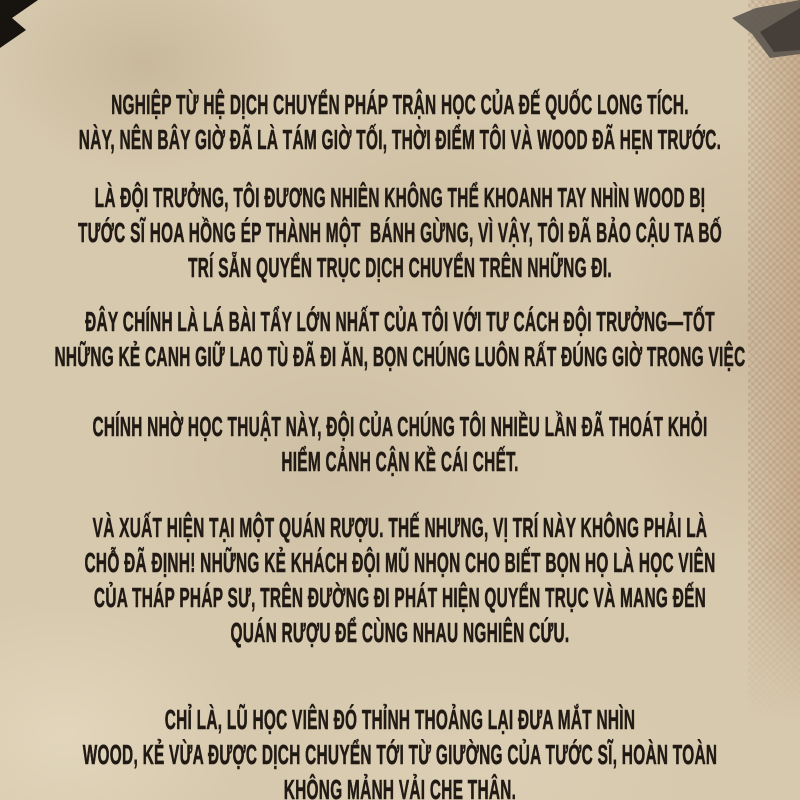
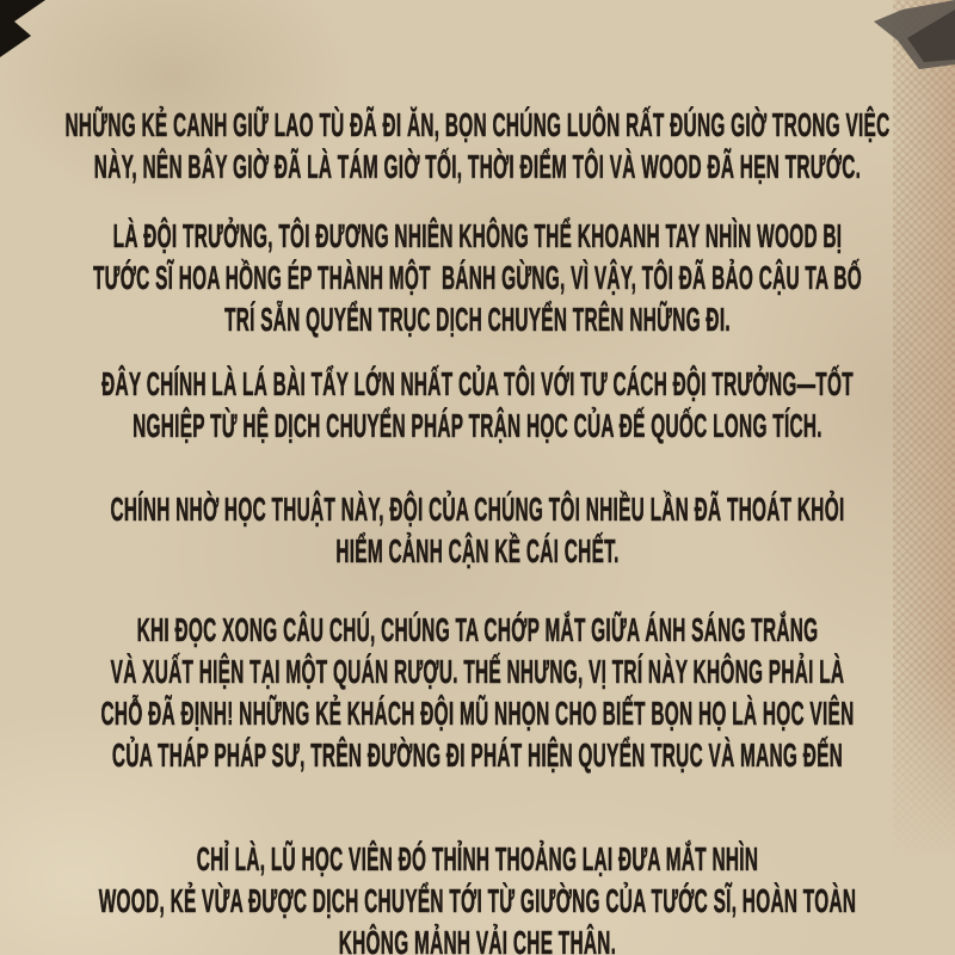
- NGHIỆP TỪ HỆ DỊCH CHUYỂN PHÁP TRẬN HỌC CỦA ĐẾ QUỐC LONG TÍCH.
+ NHỮNG KẺ CANH GIỮ LAO TÙ ĐÃ ĐI ĂN, BỌN CHÚNG LUÔN RẤT ĐÚNG GIỜ TRONG VIỆC
  NÀY, NÊN BÂY GIỜ ĐÃ LÀ TÁM GIỜ TỐI, THỜI ĐIỂM TÔI VÀ WOOD ĐÃ HẸN TRƯỚC.
  LÀ ĐỘI TRƯỞNG, TÔI ĐƯƠNG NHIÊN KHÔNG THỂ KHOANH TAY NHÌN WOOD BỊ
  TƯỚC SĨ HOA HỒNG ÉP THÀNH MỘT BÁNH GỪNG, VÌ VẬY, TÔI ĐÃ BẢO CẬU TA BỐ
  TRÍ SẴN QUYỂN TRỤC DỊCH CHUYỂN TRÊN NHỮNG ĐI.
  ĐÂY CHÍNH LÀ LÁ BÀI TẨY LỚN NHẤT CỦA TÔI VỚI TƯ CÁCH ĐỘI TRƯỞNG—TỐT
- NHỮNG KẺ CANH GIỮ LAO TÙ ĐÃ ĐI ĂN, BỌN CHÚNG LUÔN RẤT ĐÚNG GIỜ TRONG VIỆC
+ NGHIỆP TỪ HỆ DỊCH CHUYỂN PHÁP TRẬN HỌC CỦA ĐẾ QUỐC LONG TÍCH.
  CHÍNH NHỜ HỌC THUẬT NÀY, ĐỘI CỦA CHÚNG TÔI NHIỀU LẦN ĐÃ THOÁT KHỎI
  HIỂM CẢNH CẬN KỀ CÁI CHẾT.
+ KHI ĐỌC XONG CÂU CHÚ, CHÚNG TA CHỚP MẮT GIỮA ÁNH SÁNG TRẮNG
  VÀ XUẤT HIỆN TẠI MỘT QUÁN RƯỢU. THẾ NHƯNG, VỊ TRÍ NÀY KHÔNG PHẢI LÀ
  CHỖ ĐÃ ĐỊNH! NHỮNG KẺ KHÁCH ĐỘI MŨ NHỌN CHO BIẾT BỌN HỌ LÀ HỌC VIÊN
  CỦA THÁP PHÁP SƯ, TRÊN ĐƯỜNG ĐI PHÁT HIỆN QUYỂN TRỤC VÀ MANG ĐẾN
- QUÁN RƯỢU ĐỂ CÙNG NHAU NGHIÊN CỨU.
  CHỈ LÀ, LŨ HỌC VIÊN ĐÓ THỈNH THOẢNG LẠI ĐƯA MẮT NHÌN
  WOOD, KẺ VỪA ĐƯỢC DỊCH CHUYỂN TỚI TỪ GIƯỜNG CỦA TƯỚC SĨ, HOÀN TOÀN
  KHÔNG MẢNH VẢI CHE THÂN.
